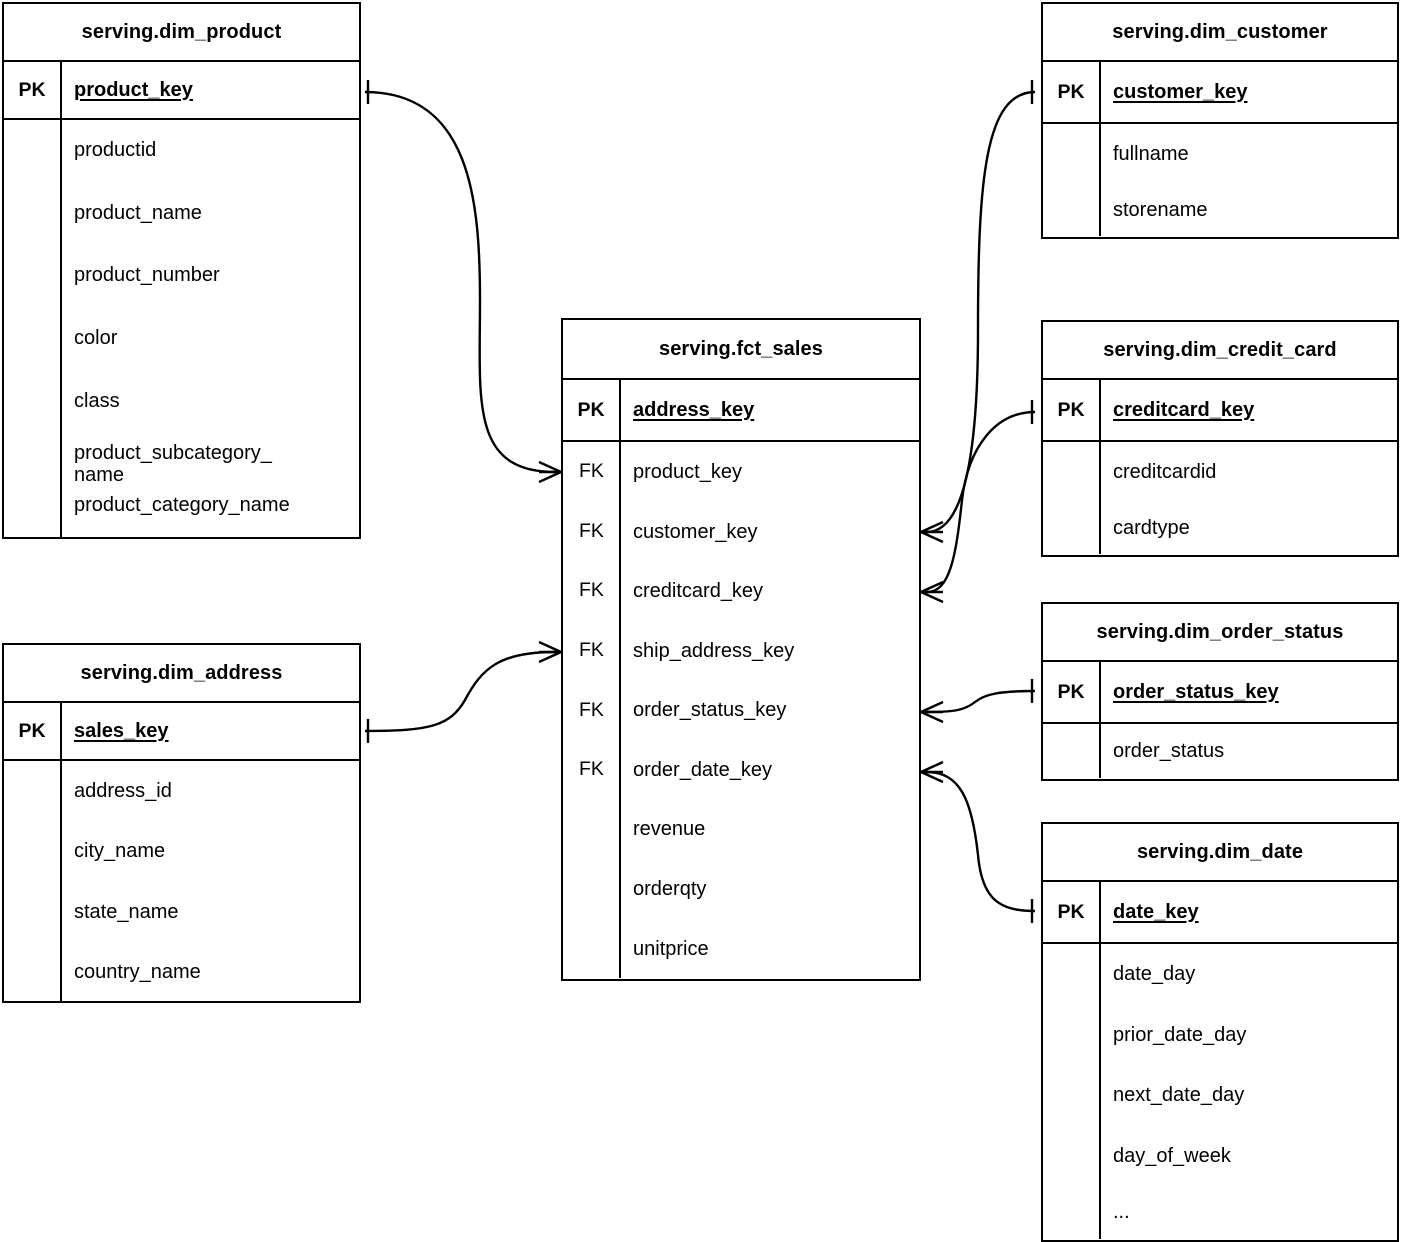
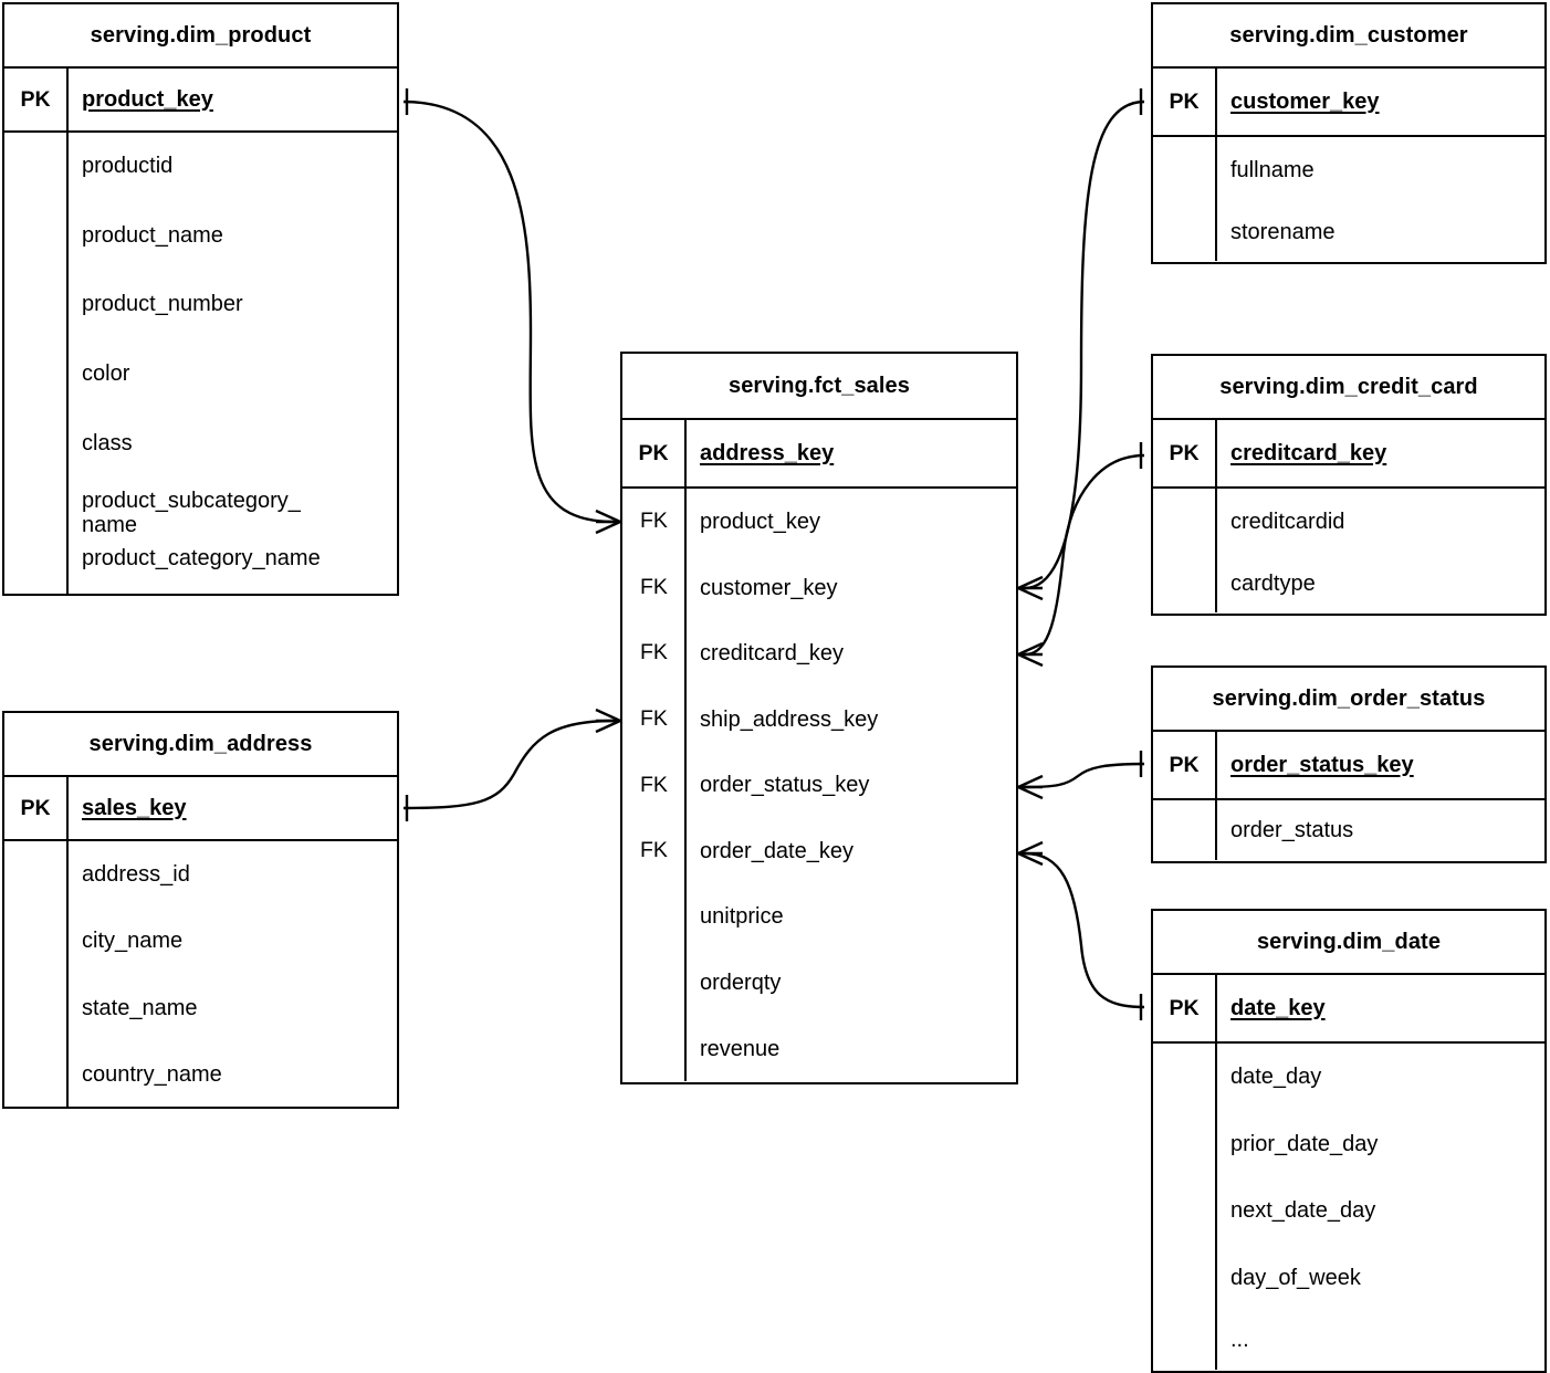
  serving.dim_product
  PK
  product_key
  productid
  product_name
  product_number
  color
  class
  product_subcategory_
  name
  product_category_name
  serving.dim_address
  PK
  sales_key
  address_id
  city_name
  state_name
  country_name
  serving.fct_sales
  PK
  address_key
  FK
  FK
  FK
  FK
  FK
  FK
  product_key
  customer_key
  creditcard_key
  ship_address_key
  order_status_key
  order_date_key
- revenue
+ unitprice
  orderqty
- unitprice
+ revenue
  serving.dim_customer
  PK
  customer_key
  fullname
  storename
  serving.dim_credit_card
  PK
  creditcard_key
  creditcardid
  cardtype
  serving.dim_order_status
  PK
  order_status_key
  order_status
  serving.dim_date
  PK
  date_key
  date_day
  prior_date_day
  next_date_day
  day_of_week
  ...
